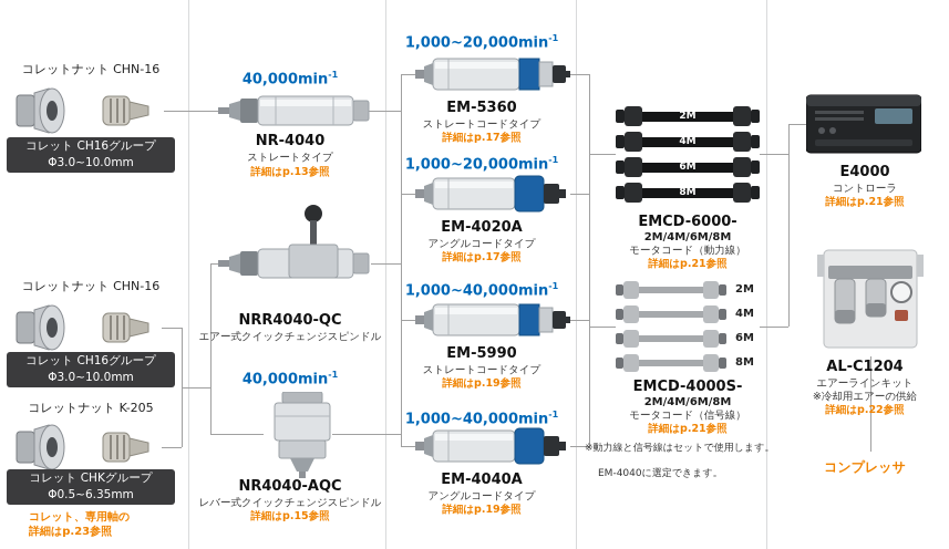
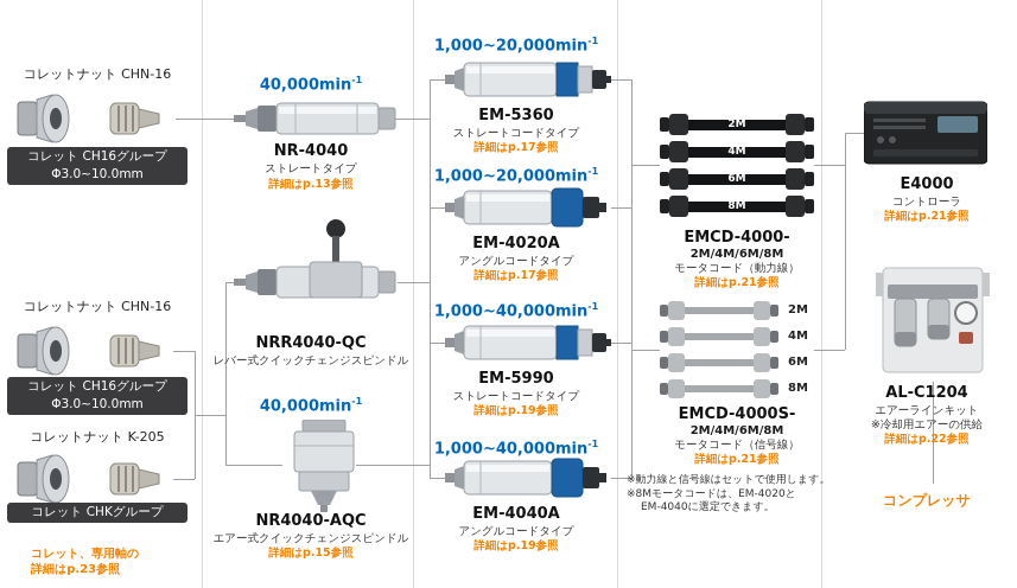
  コレットナット CHN-16
  コレット CH16グループ
  Φ3.0~10.0mm
  コレットナット CHN-16
  コレット CH16グループ
  Φ3.0~10.0mm
  コレットナット K-205
  コレット CHKグループ
- Φ0.5~6.35mm
  コレット、専用軸の
  詳細はp.23参照
  40,000min-1
  NR-4040
  ストレートタイプ
  詳細はp.13参照
  NRR4040-QC
- エアー式クイックチェンジスピンドル
+ レバー式クイックチェンジスピンドル
  40,000min-1
  NR4040-AQC
- レバー式クイックチェンジスピンドル
+ エアー式クイックチェンジスピンドル
  詳細はp.15参照
  1,000~20,000min-1
  EM-5360
  ストレートコードタイプ
  詳細はp.17参照
  1,000~20,000min-1
  EM-4020A
  アングルコードタイプ
  詳細はp.17参照
  1,000~40,000min-1
  EM-5990
  ストレートコードタイプ
  詳細はp.19参照
  1,000~40,000min-1
  EM-4040A
  アングルコードタイプ
  詳細はp.19参照
  2M
  4M
  6M
  8M
- EMCD-6000-
+ EMCD-4000-
  2M/4M/6M/8M
  モータコード（動力線）
  詳細はp.21参照
  2M
  4M
  6M
  8M
  EMCD-4000S-
  2M/4M/6M/8M
  モータコード（信号線）
  詳細はp.21参照
  ※動力線と信号線はセットで使用します。
+ ※8Mモータコードは、EM-4020と
  EM-4040に選定できます。
  E4000
  コントローラ
  詳細はp.21参照
  AL-C1204
  エアーラインキット
  ※冷却用エアーの供給
  詳細はp.22参照
  コンプレッサ
